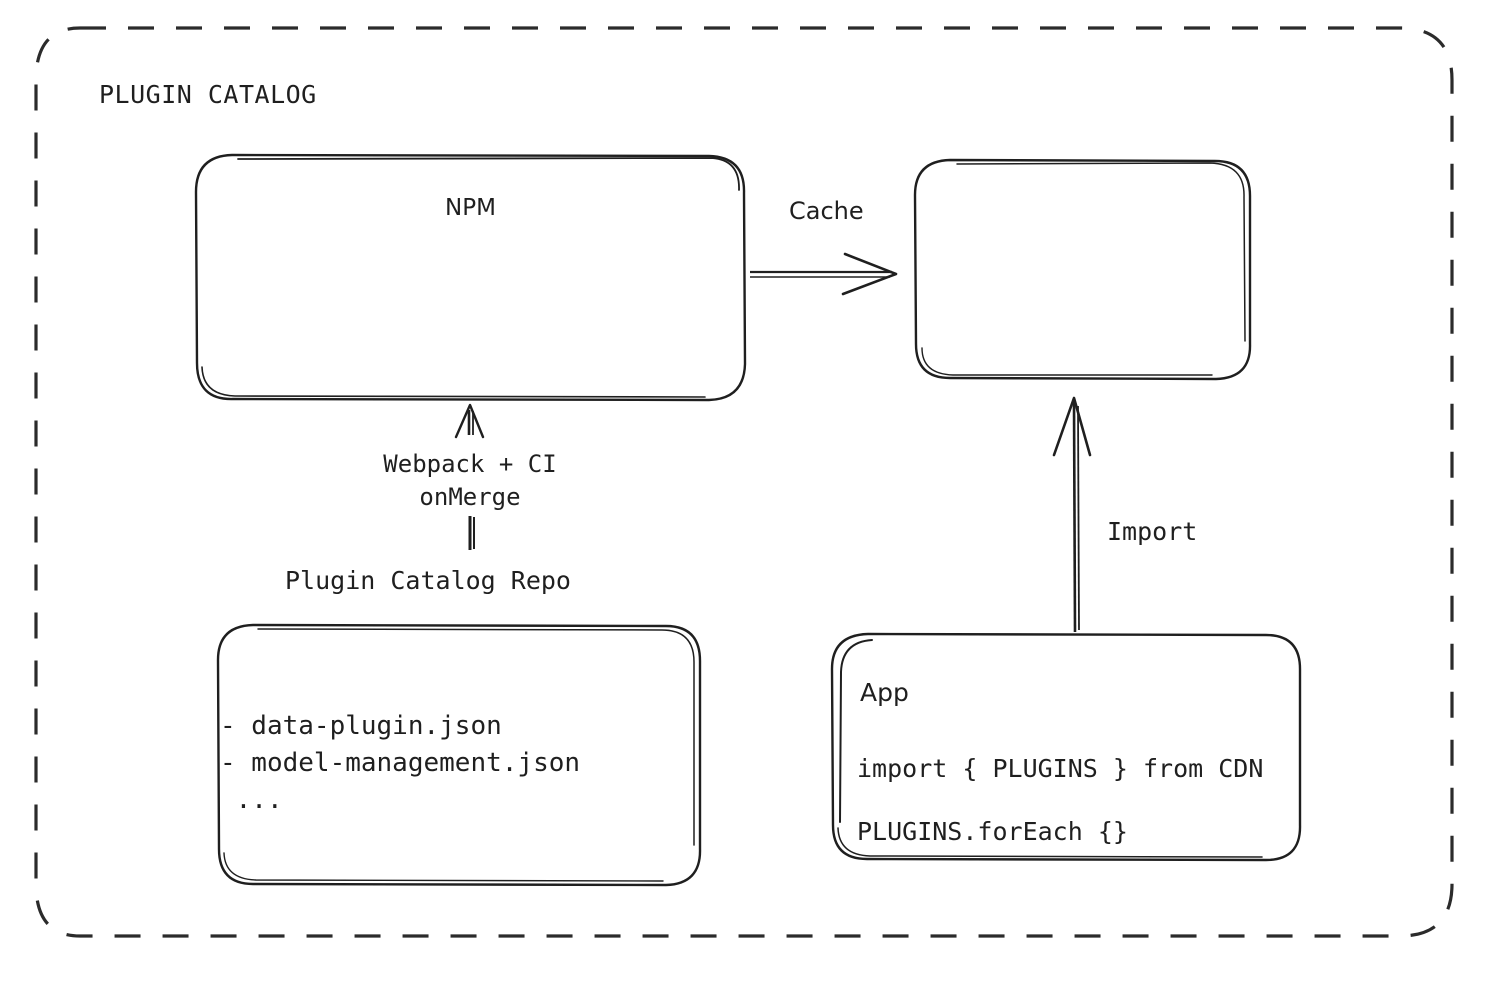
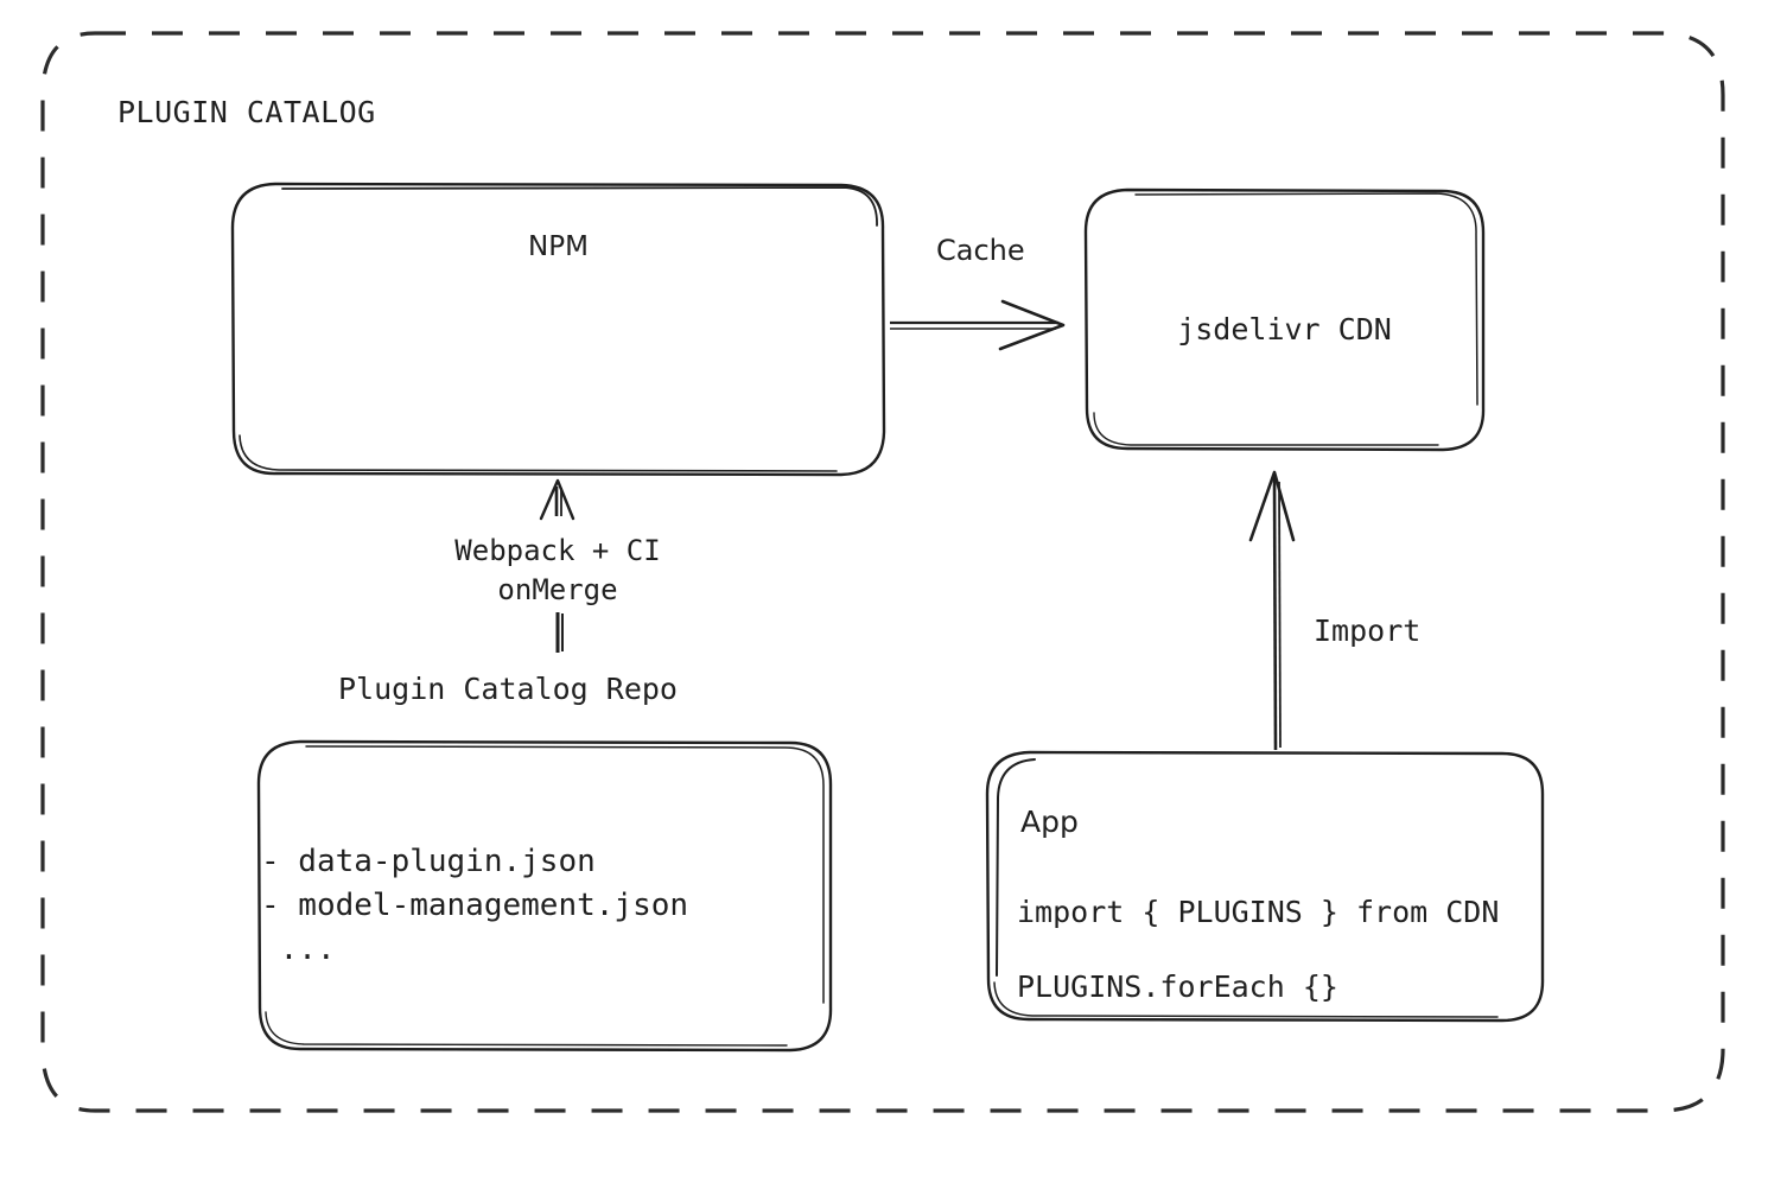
  PLUGIN CATALOG
  NPM
+ jsdelivr CDN
  Cache
  Webpack + CI
  onMerge
  Plugin Catalog Repo
  - data-plugin.json
  - model-management.json
  ...
  App
  import { PLUGINS } from CDN
  PLUGINS.forEach {}
  Import
